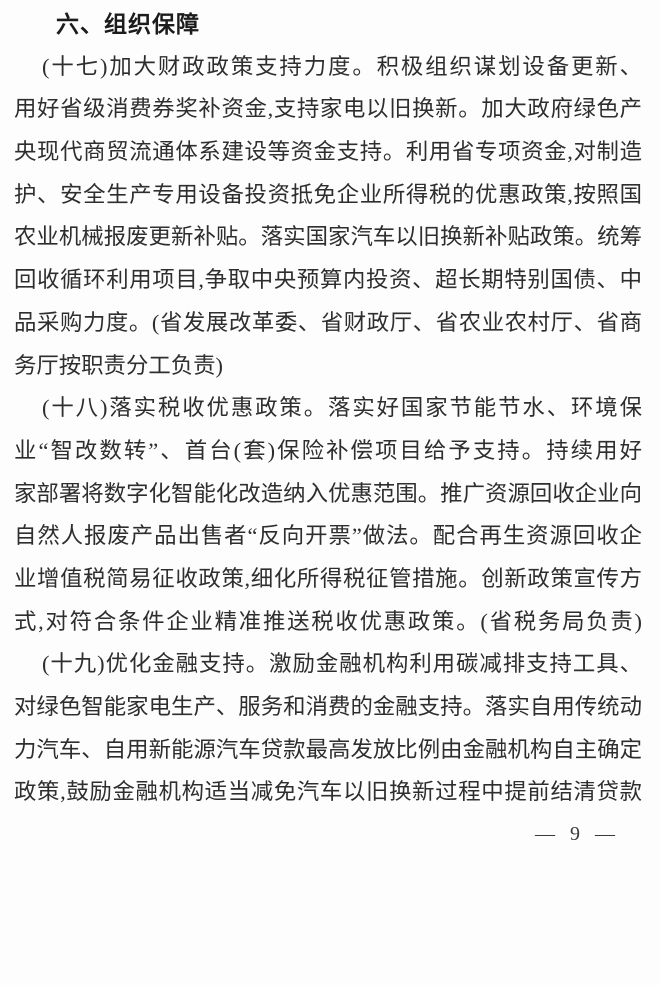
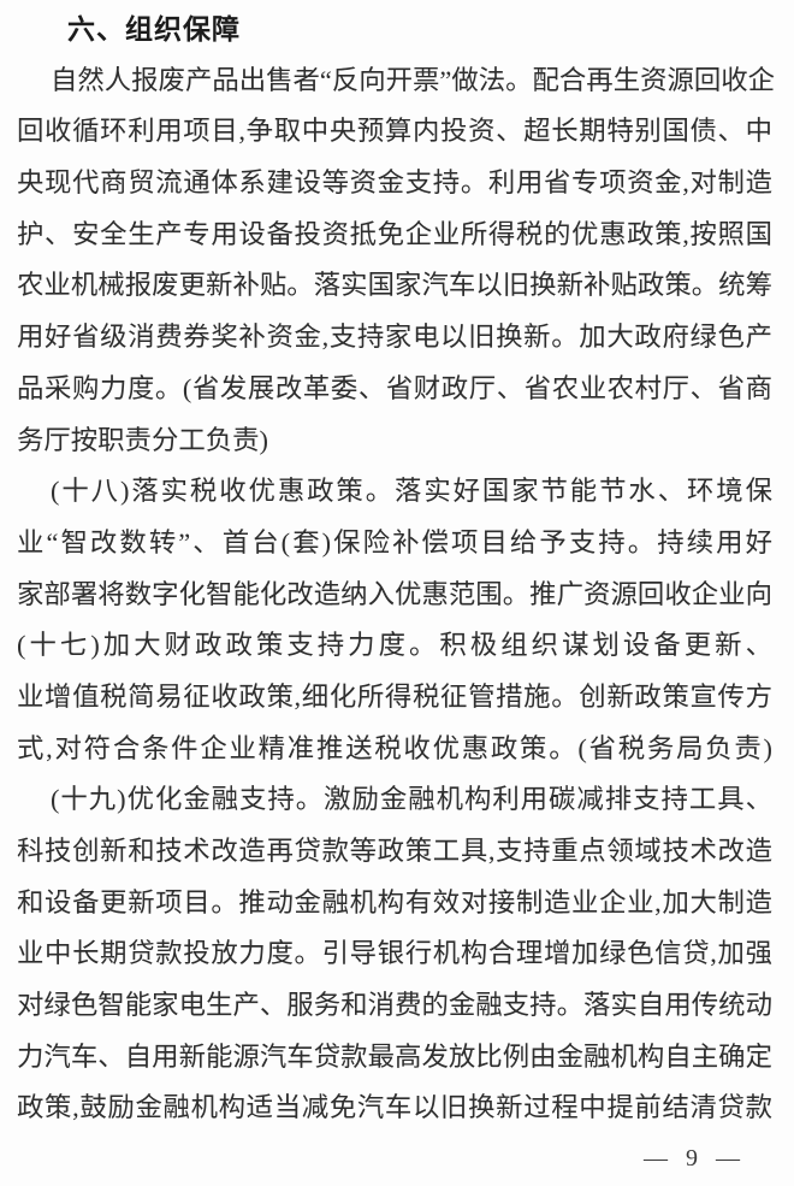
  六、组织保障
- (十七)加大财政政策支持力度。积极组织谋划设备更新、
+ 自然人报废产品出售者“反向开票”做法。配合再生资源回收企
- 用好省级消费券奖补资金,支持家电以旧换新。加大政府绿色产
+ 回收循环利用项目,争取中央预算内投资、超长期特别国债、中
  央现代商贸流通体系建设等资金支持。利用省专项资金,对制造
  护、安全生产专用设备投资抵免企业所得税的优惠政策,按照国
  农业机械报废更新补贴。落实国家汽车以旧换新补贴政策。统筹
- 回收循环利用项目,争取中央预算内投资、超长期特别国债、中
+ 用好省级消费券奖补资金,支持家电以旧换新。加大政府绿色产
  品采购力度。(省发展改革委、省财政厅、省农业农村厅、省商
  务厅按职责分工负责)
  (十八)落实税收优惠政策。落实好国家节能节水、环境保
  业“智改数转”、首台(套)保险补偿项目给予支持。持续用好
  家部署将数字化智能化改造纳入优惠范围。推广资源回收企业向
- 自然人报废产品出售者“反向开票”做法。配合再生资源回收企
+ (十七)加大财政政策支持力度。积极组织谋划设备更新、
  业增值税简易征收政策,细化所得税征管措施。创新政策宣传方
  式,对符合条件企业精准推送税收优惠政策。(省税务局负责)
  (十九)优化金融支持。激励金融机构利用碳减排支持工具、
+ 科技创新和技术改造再贷款等政策工具,支持重点领域技术改造
+ 和设备更新项目。推动金融机构有效对接制造业企业,加大制造
+ 业中长期贷款投放力度。引导银行机构合理增加绿色信贷,加强
  对绿色智能家电生产、服务和消费的金融支持。落实自用传统动
  力汽车、自用新能源汽车贷款最高发放比例由金融机构自主确定
  政策,鼓励金融机构适当减免汽车以旧换新过程中提前结清贷款
  — 9 —
